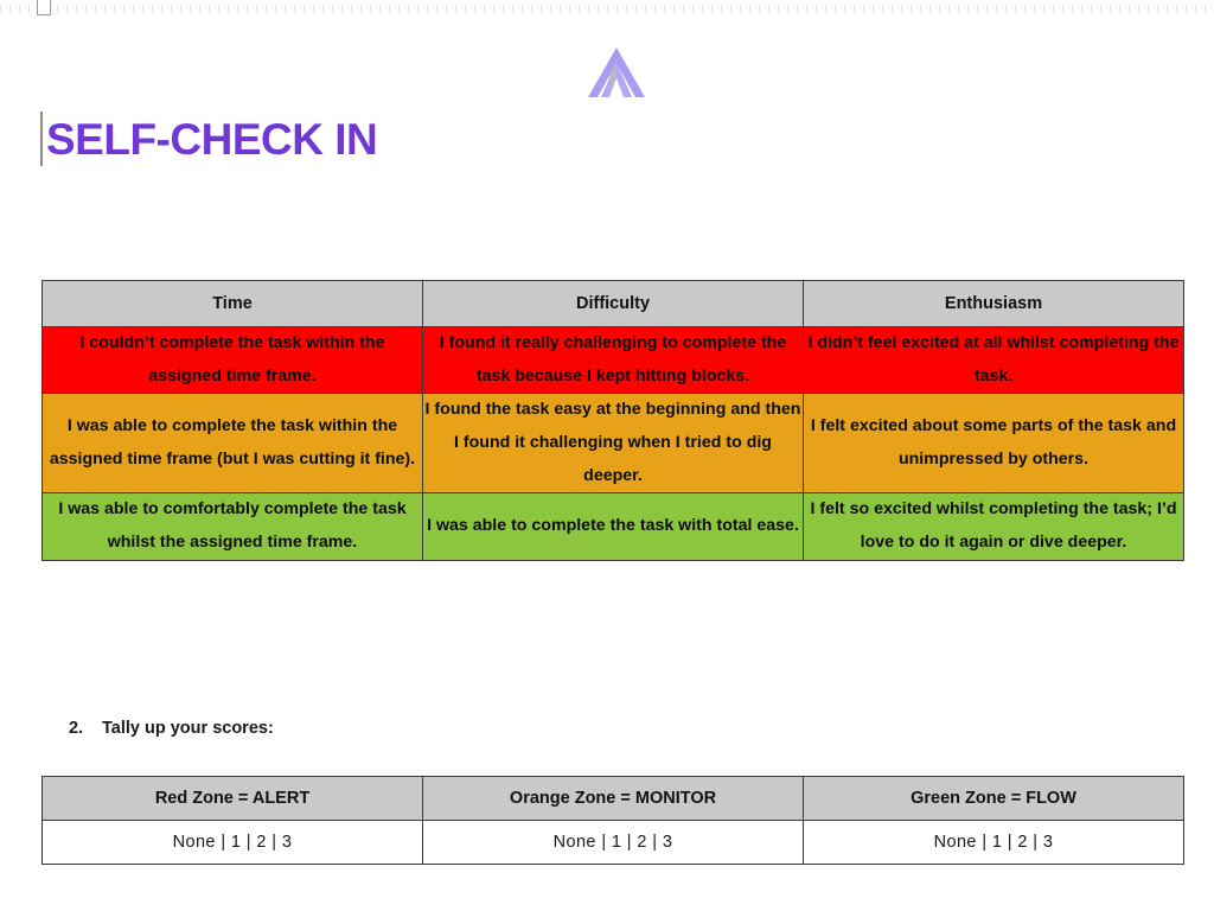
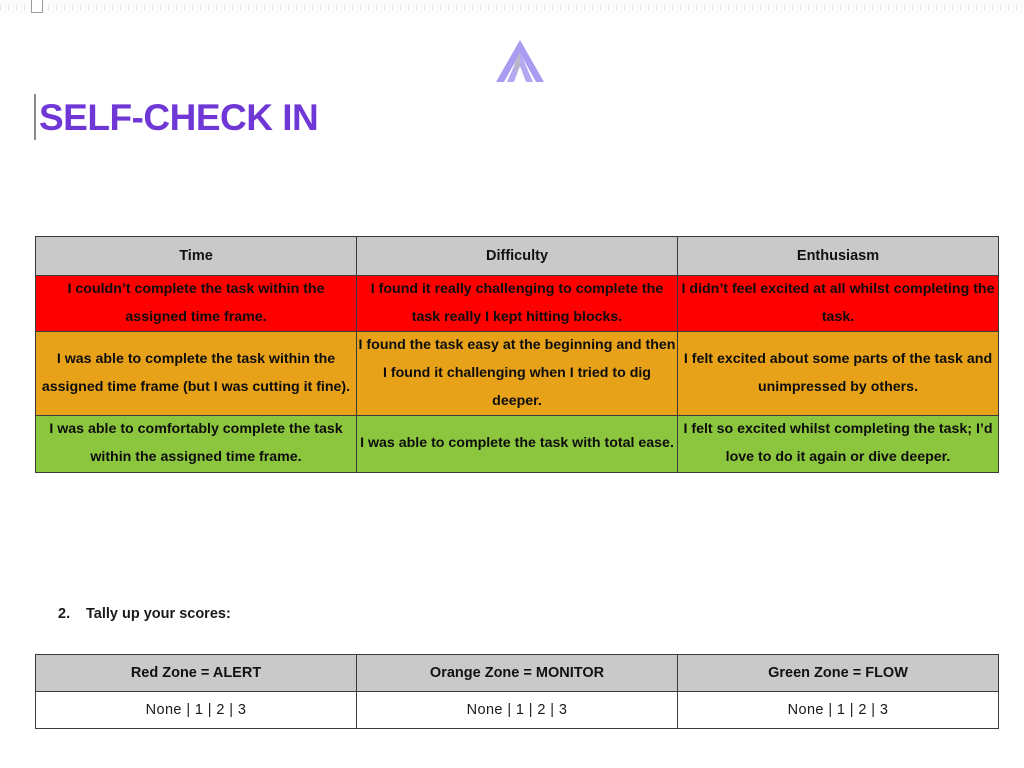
  SELF-CHECK IN
  Time	Difficulty	Enthusiasm
- I couldn’t complete the task within the assigned time frame.	I found it really challenging to complete the task because I kept hitting blocks.	I didn’t feel excited at all whilst completing the task.
+ I couldn’t complete the task within the assigned time frame.	I found it really challenging to complete the task really I kept hitting blocks.	I didn’t feel excited at all whilst completing the task.
  I was able to complete the task within the assigned time frame (but I was cutting it fine).	I found the task easy at the beginning and then I found it challenging when I tried to dig deeper.	I felt excited about some parts of the task and unimpressed by others.
- I was able to comfortably complete the task whilst the assigned time frame.	I was able to complete the task with total ease.	I felt so excited whilst completing the task; I’d love to do it again or dive deeper.
+ I was able to comfortably complete the task within the assigned time frame.	I was able to complete the task with total ease.	I felt so excited whilst completing the task; I’d love to do it again or dive deeper.
  2.
  Tally up your scores:
  Red Zone = ALERT	Orange Zone = MONITOR	Green Zone = FLOW
  None | 1 | 2 | 3	None | 1 | 2 | 3	None | 1 | 2 | 3
